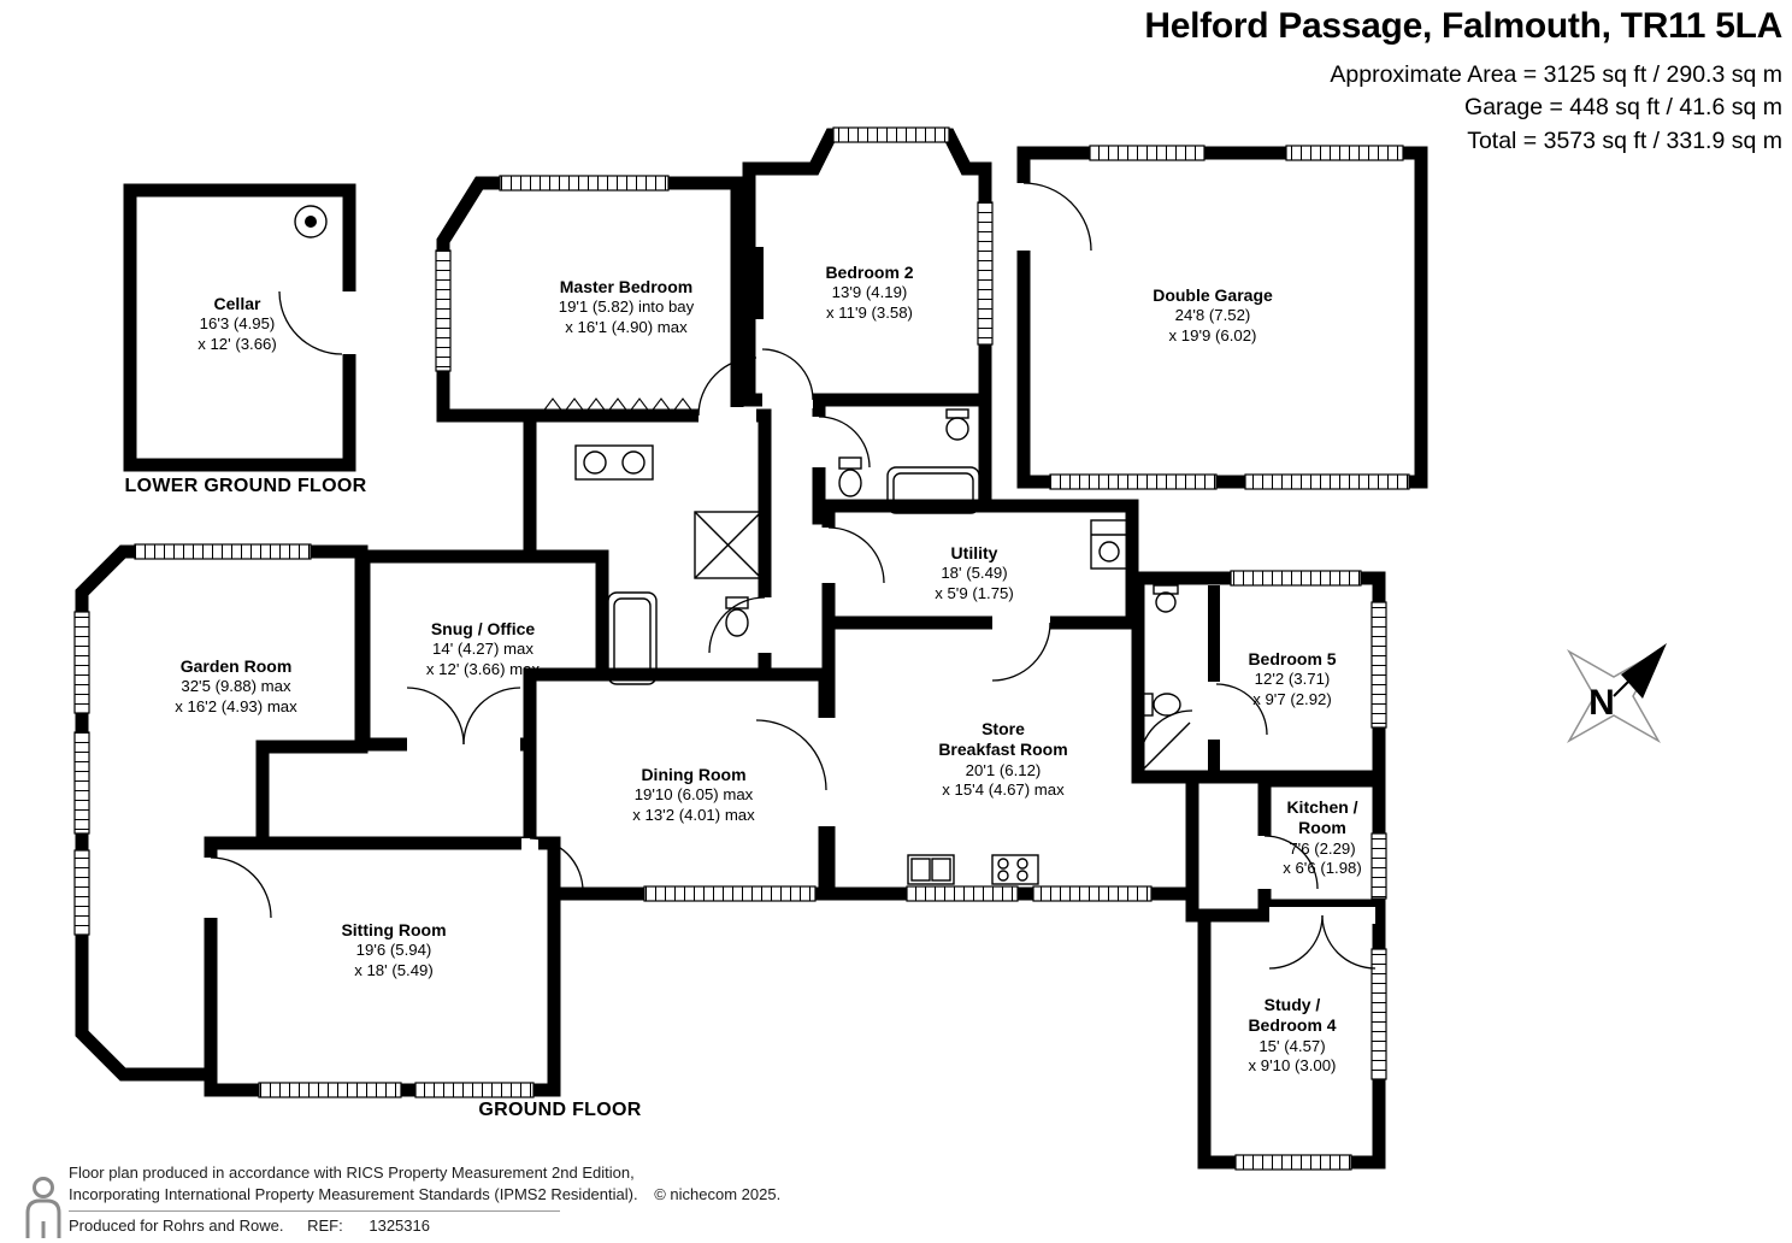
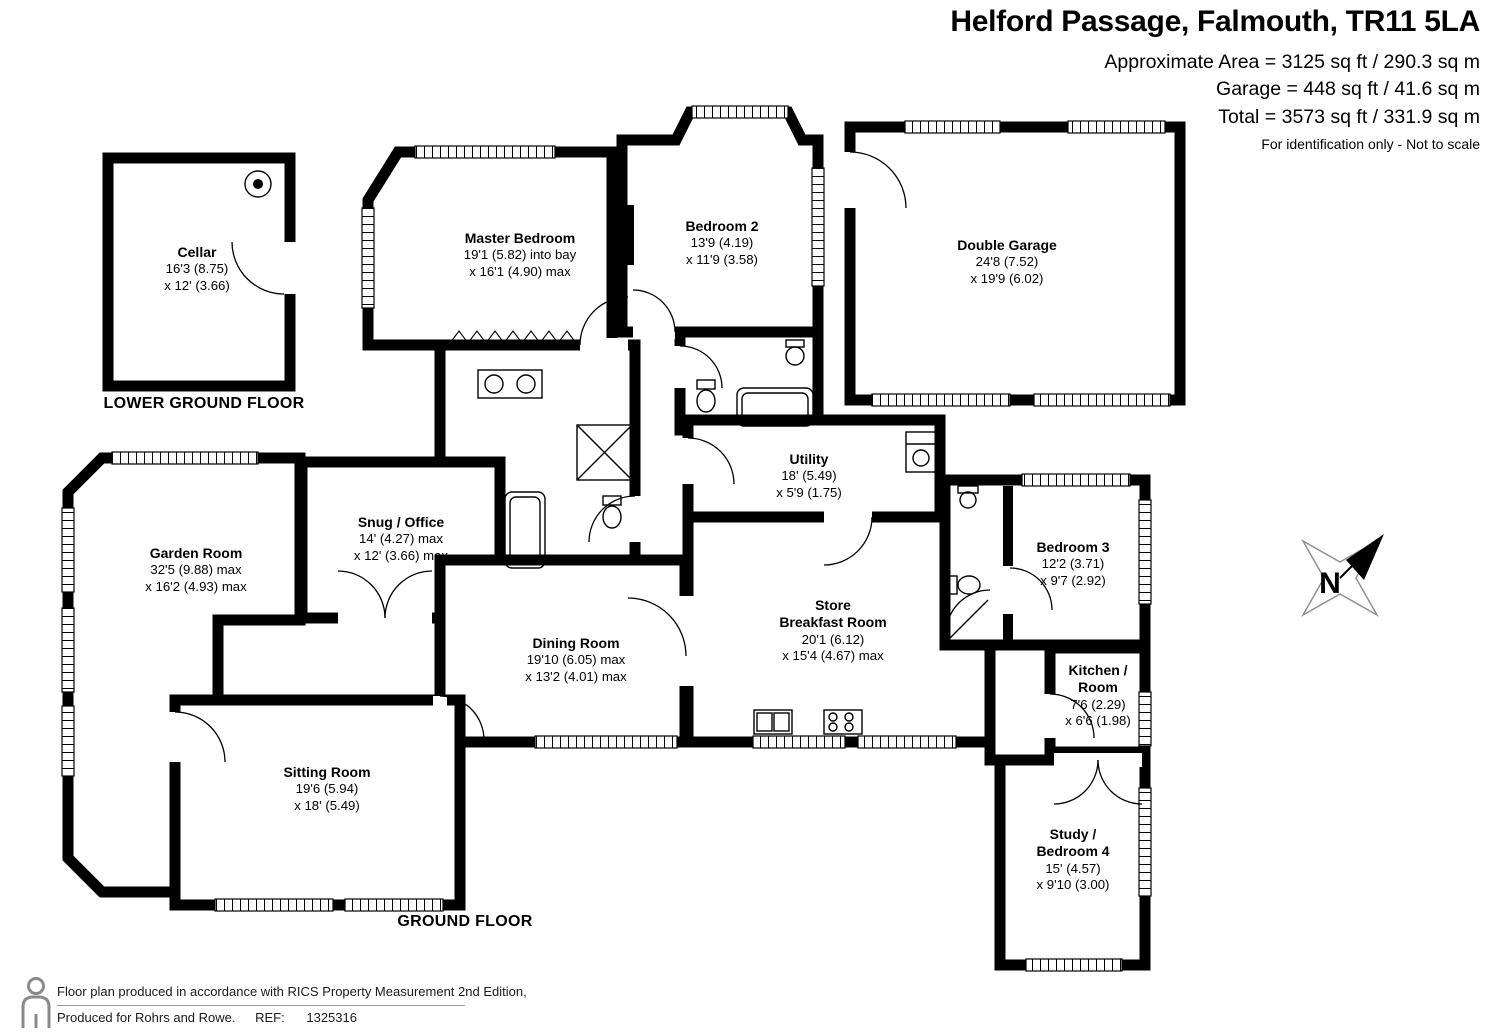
  N
  Helford Passage, Falmouth, TR11 5LA
  Approximate Area = 3125 sq ft / 290.3 sq m
  Garage = 448 sq ft / 41.6 sq m
  Total = 3573 sq ft / 331.9 sq m
+ For identification only - Not to scale
  Cellar
- 16'3 (4.95)
+ 16'3 (8.75)
  x 12' (3.66)
  Master Bedroom
  19'1 (5.82) into bay
  x 16'1 (4.90) max
  Bedroom 2
  13'9 (4.19)
  x 11'9 (3.58)
  Double Garage
  24'8 (7.52)
  x 19'9 (6.02)
  Utility
  18' (5.49)
  x 5'9 (1.75)
  Snug / Office
  14' (4.27) max
  x 12' (3.66) max
  Garden Room
  32'5 (9.88) max
  x 16'2 (4.93) max
  Dining Room
  19'10 (6.05) max
  x 13'2 (4.01) max
  Store
  Breakfast Room
  20'1 (6.12)
  x 15'4 (4.67) max
- Bedroom 5
+ Bedroom 3
  12'2 (3.71)
  x 9'7 (2.92)
  Kitchen /
  Room
  7'6 (2.29)
  x 6'6 (1.98)
  Sitting Room
  19'6 (5.94)
  x 18' (5.49)
  Study /
  Bedroom 4
  15' (4.57)
  x 9'10 (3.00)
  LOWER GROUND FLOOR
  GROUND FLOOR
  Floor plan produced in accordance with RICS Property Measurement 2nd Edition,
- Incorporating International Property Measurement Standards (IPMS2 Residential). © nichecom 2025.
  Produced for Rohrs and Rowe. REF: 1325316
